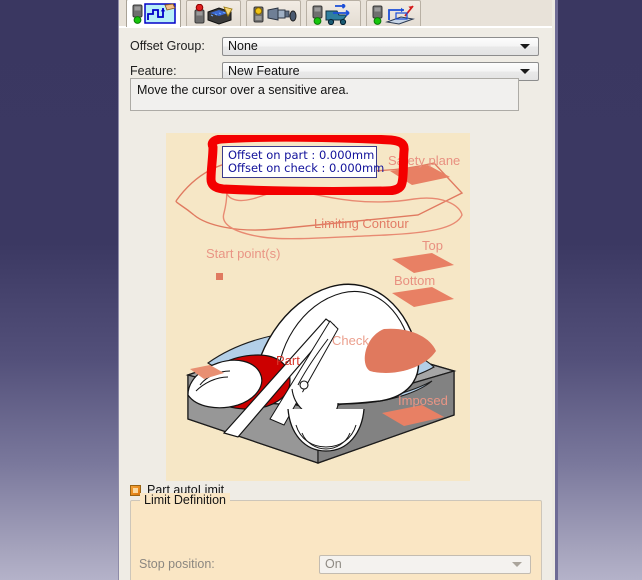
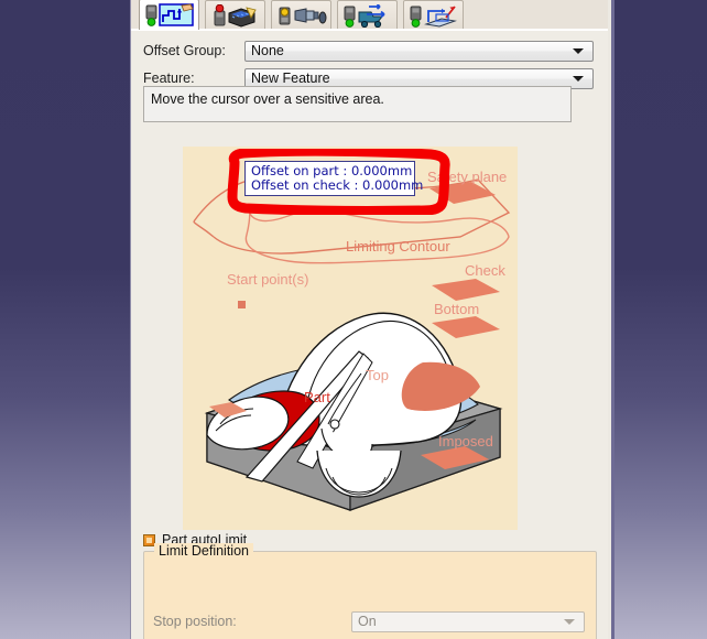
  Offset Group:
  None
  Feature:
  New Feature
  Move the cursor over a sensitive area.
  Sety plane
  Limiting Contour
  Start point(s)
- Top
+ Check
  Bottom
- Check
+ Top
  Part
  Imposed
  Offset on part : 0.000mm
  Offset on check : 0.000m
  Part autoLimit
  Limit Definition
  Stop position:
  On
